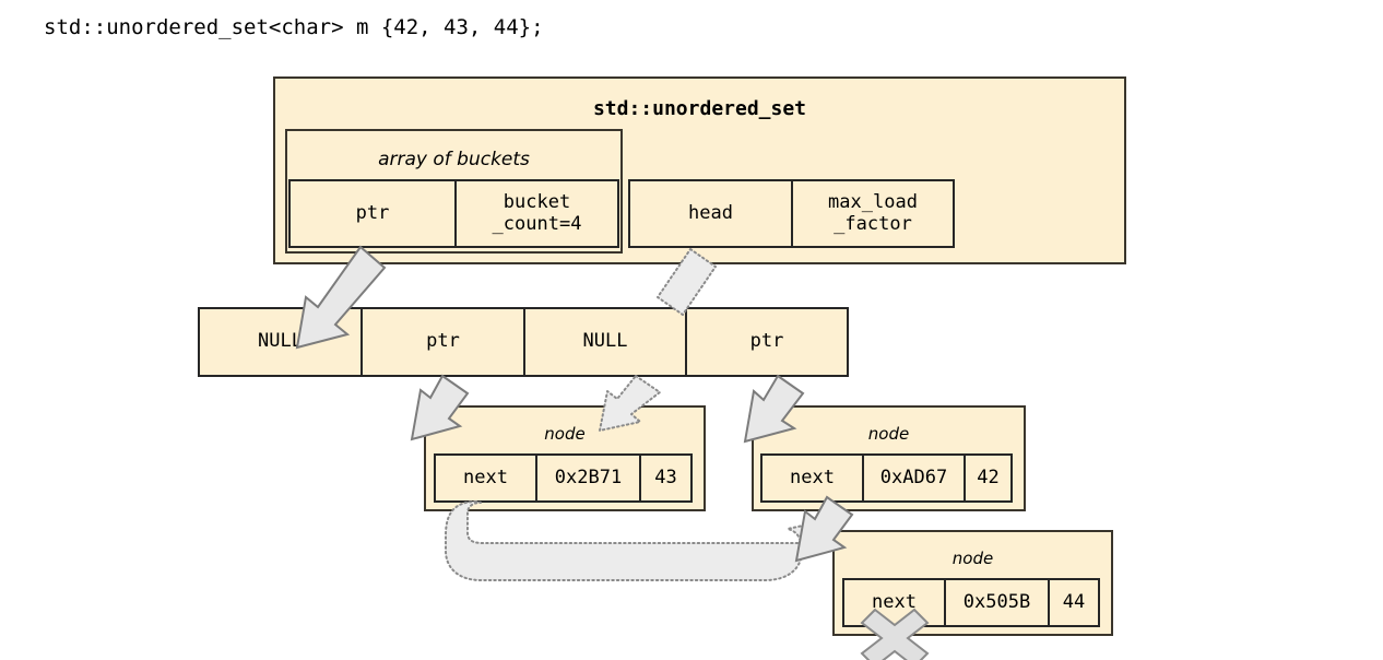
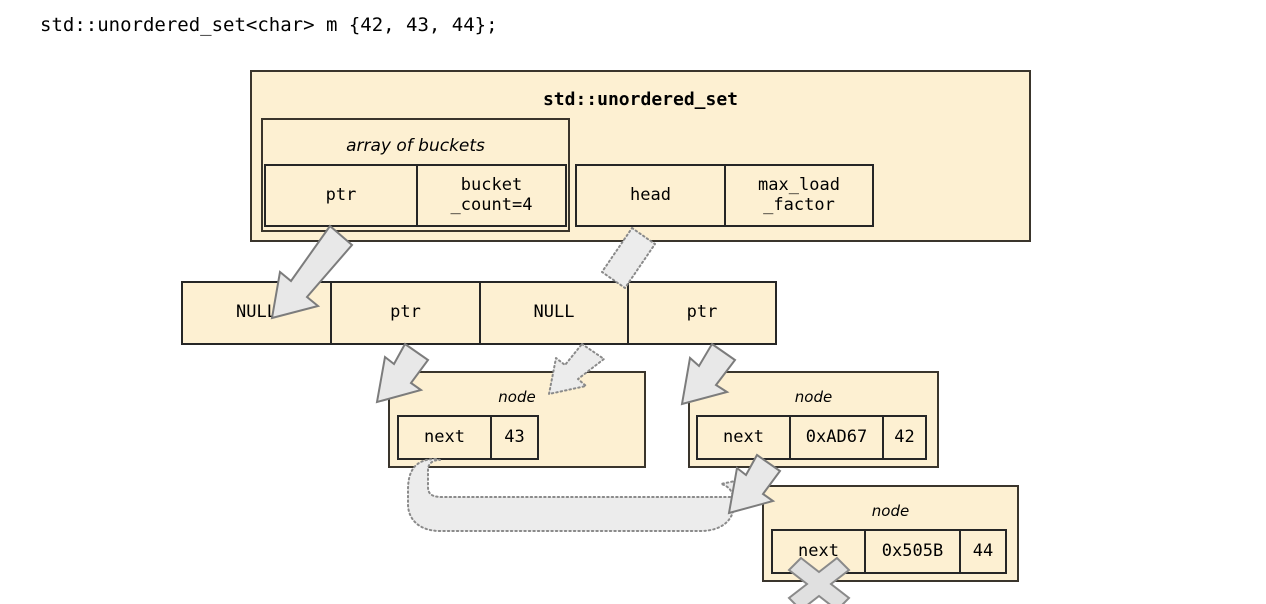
  std::unordered_set<char> m {42, 43, 44};
  std::unordered_set
  array of buckets
  ptr
  bucket
  _count=4
  head
  max_load
  _factor
  NULL
  ptr
  NULL
  ptr
  node
  next
- 0x2B71
  43
  node
  next
  0xAD67
  42
  node
  next
  0x505B
  44
